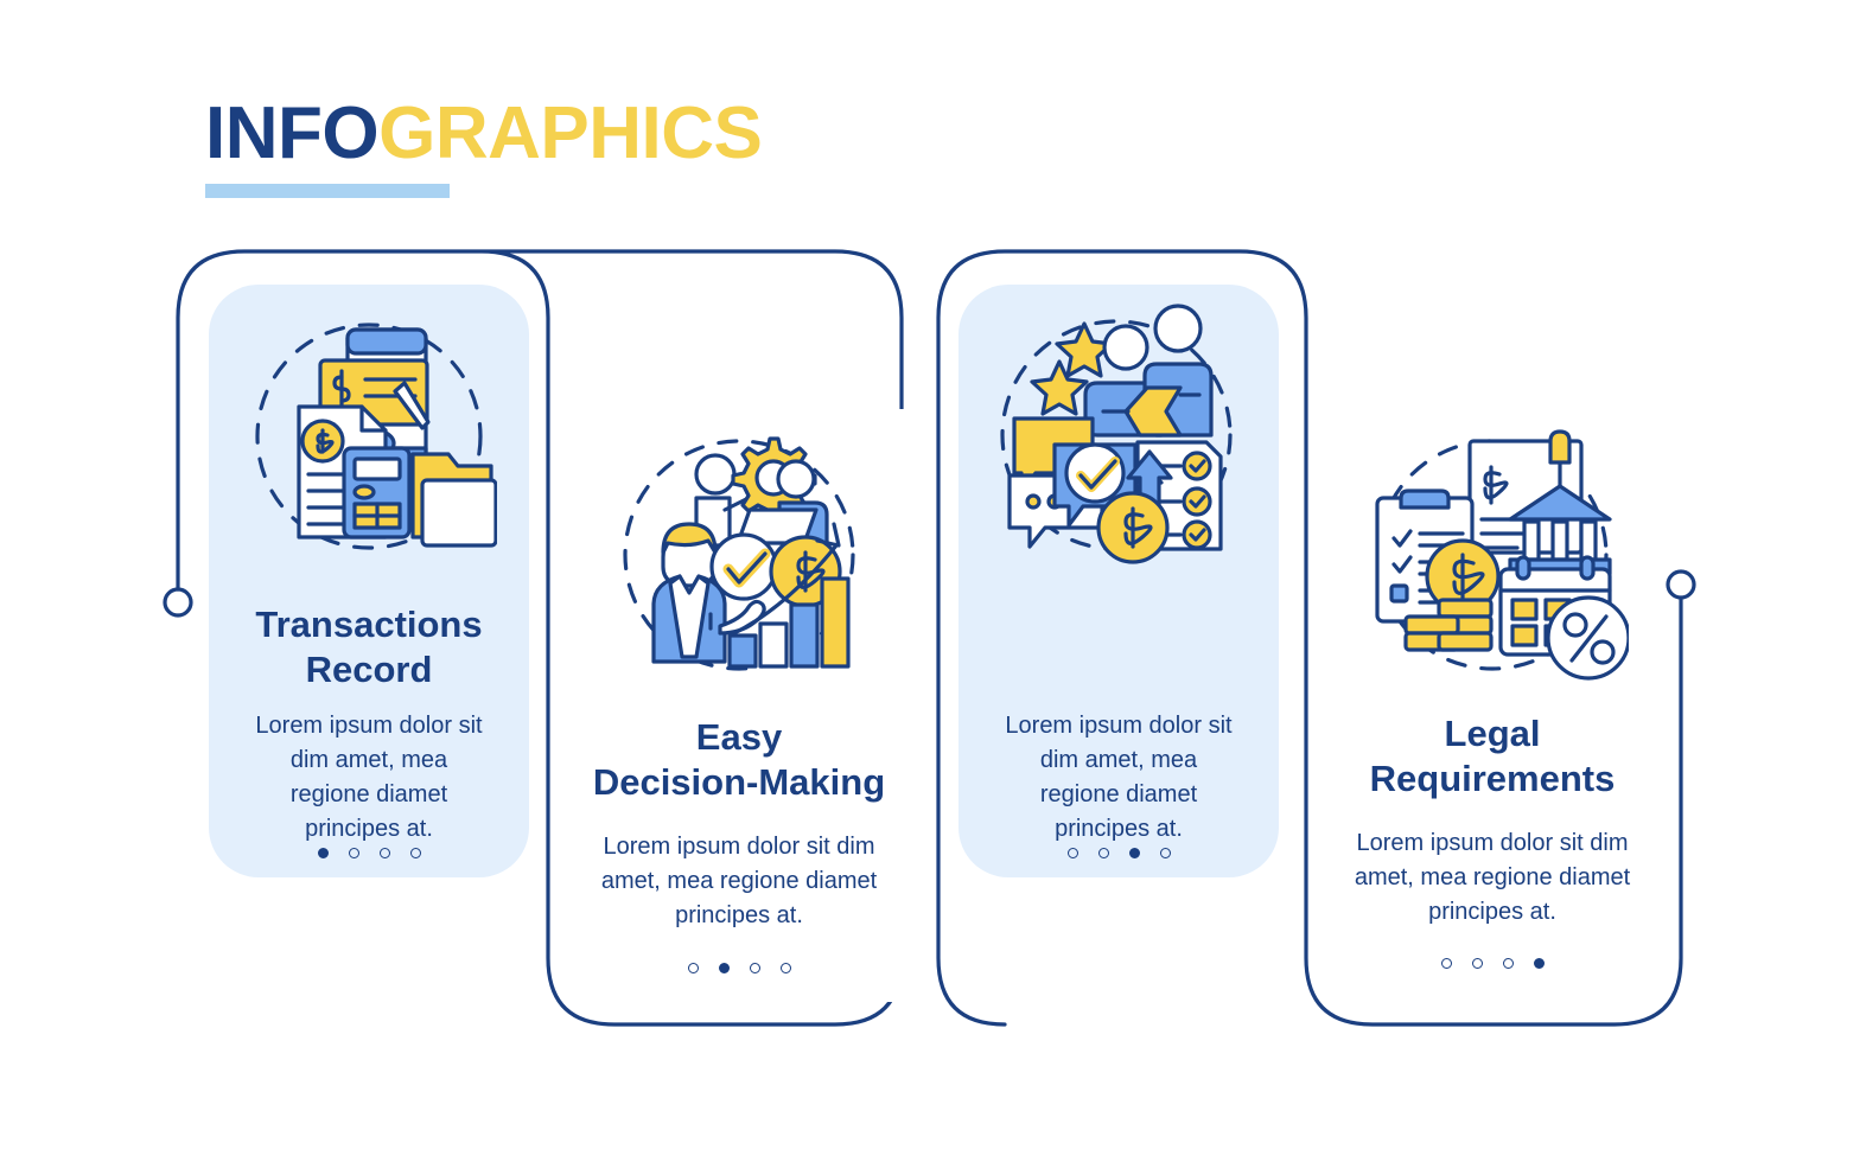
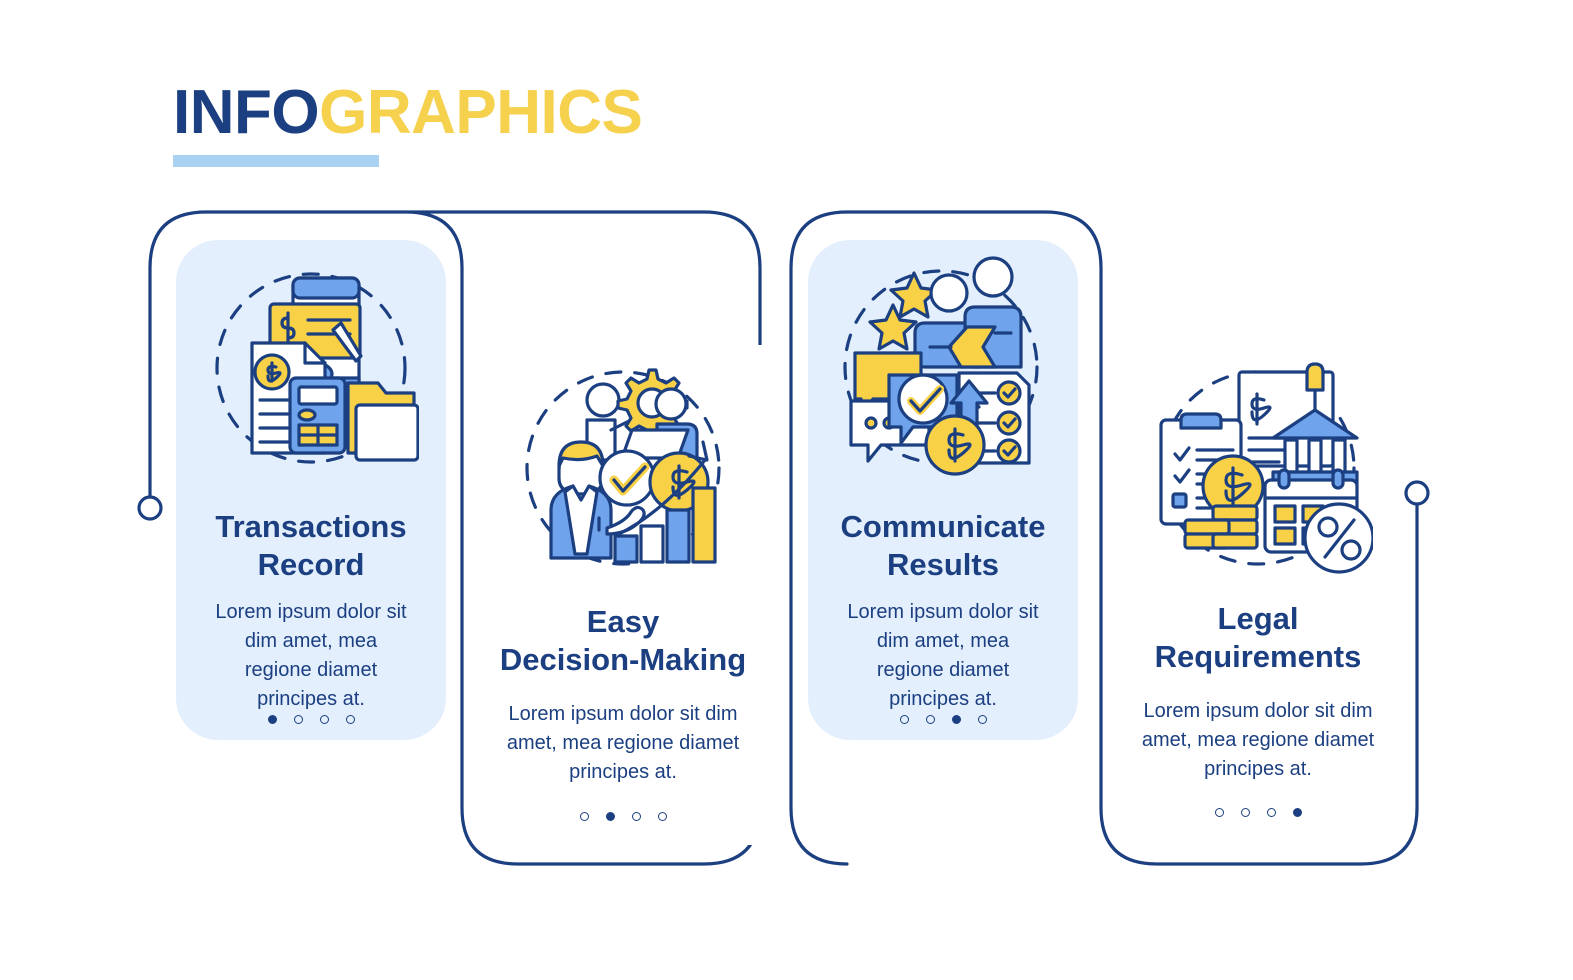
  INFOGRAPHICS
  Transactions
  Record
  Lorem ipsum dolor sit dim amet, mea regione diamet principes at.
  Easy
  Decision-Making
  Lorem ipsum dolor sit dim amet, mea regione diamet principes at.
+ Communicate
+ Results
  Lorem ipsum dolor sit dim amet, mea regione diamet principes at.
  Legal
  Requirements
  Lorem ipsum dolor sit dim amet, mea regione diamet principes at.
